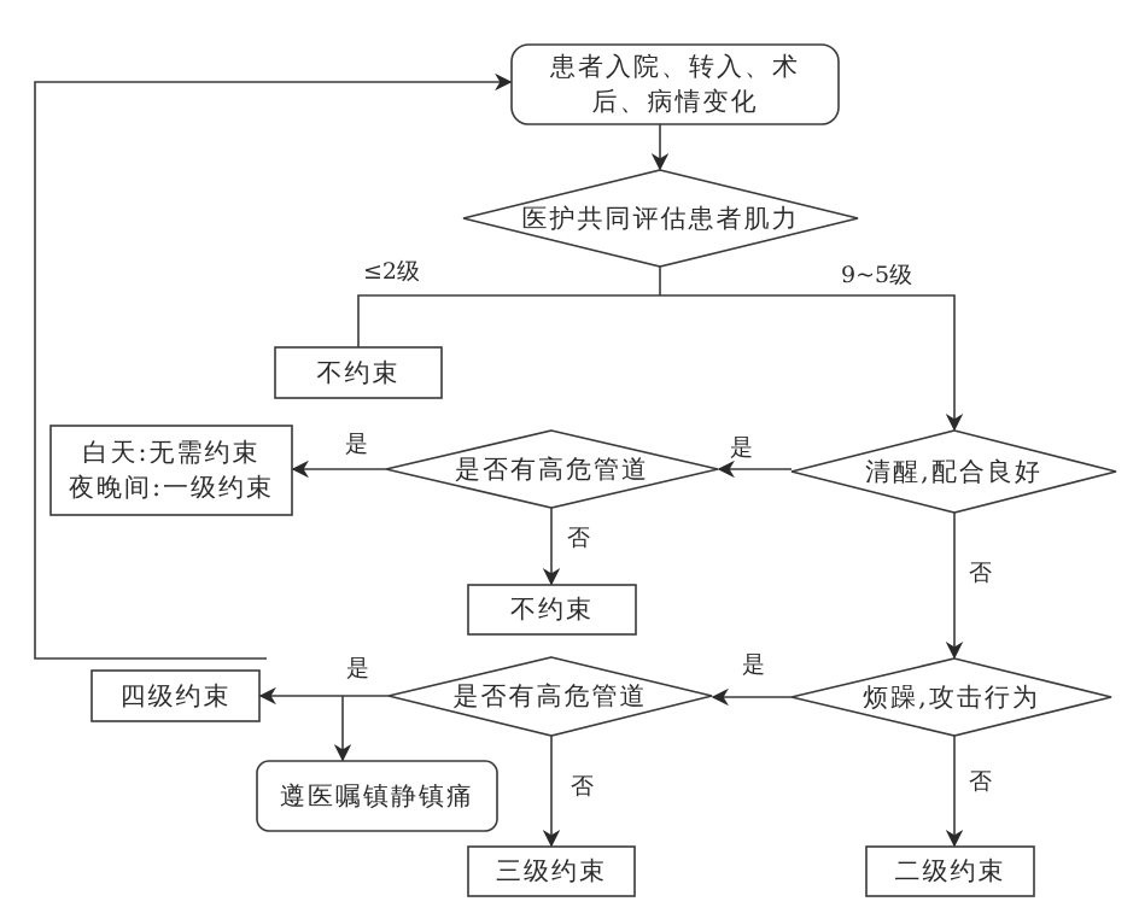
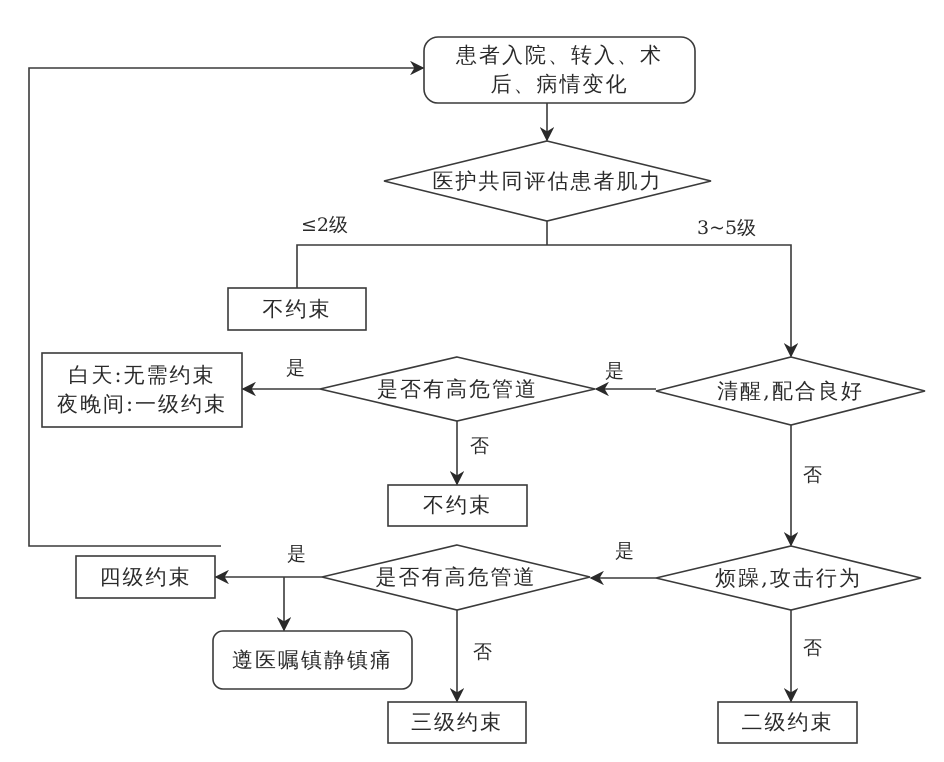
  患者入院、转入、术
  后、病情变化
  医护共同评估患者肌力
  不约束
  清醒,配合良好
  是否有高危管道
  白天:无需约束
  夜晚间:一级约束
  不约束
  烦躁,攻击行为
  是否有高危管道
  四级约束
  遵医嘱镇静镇痛
  三级约束
  二级约束
  ≤2级
- 9~5级
+ 3~5级
  是
  是
  否
  否
  是
  是
  否
  否
